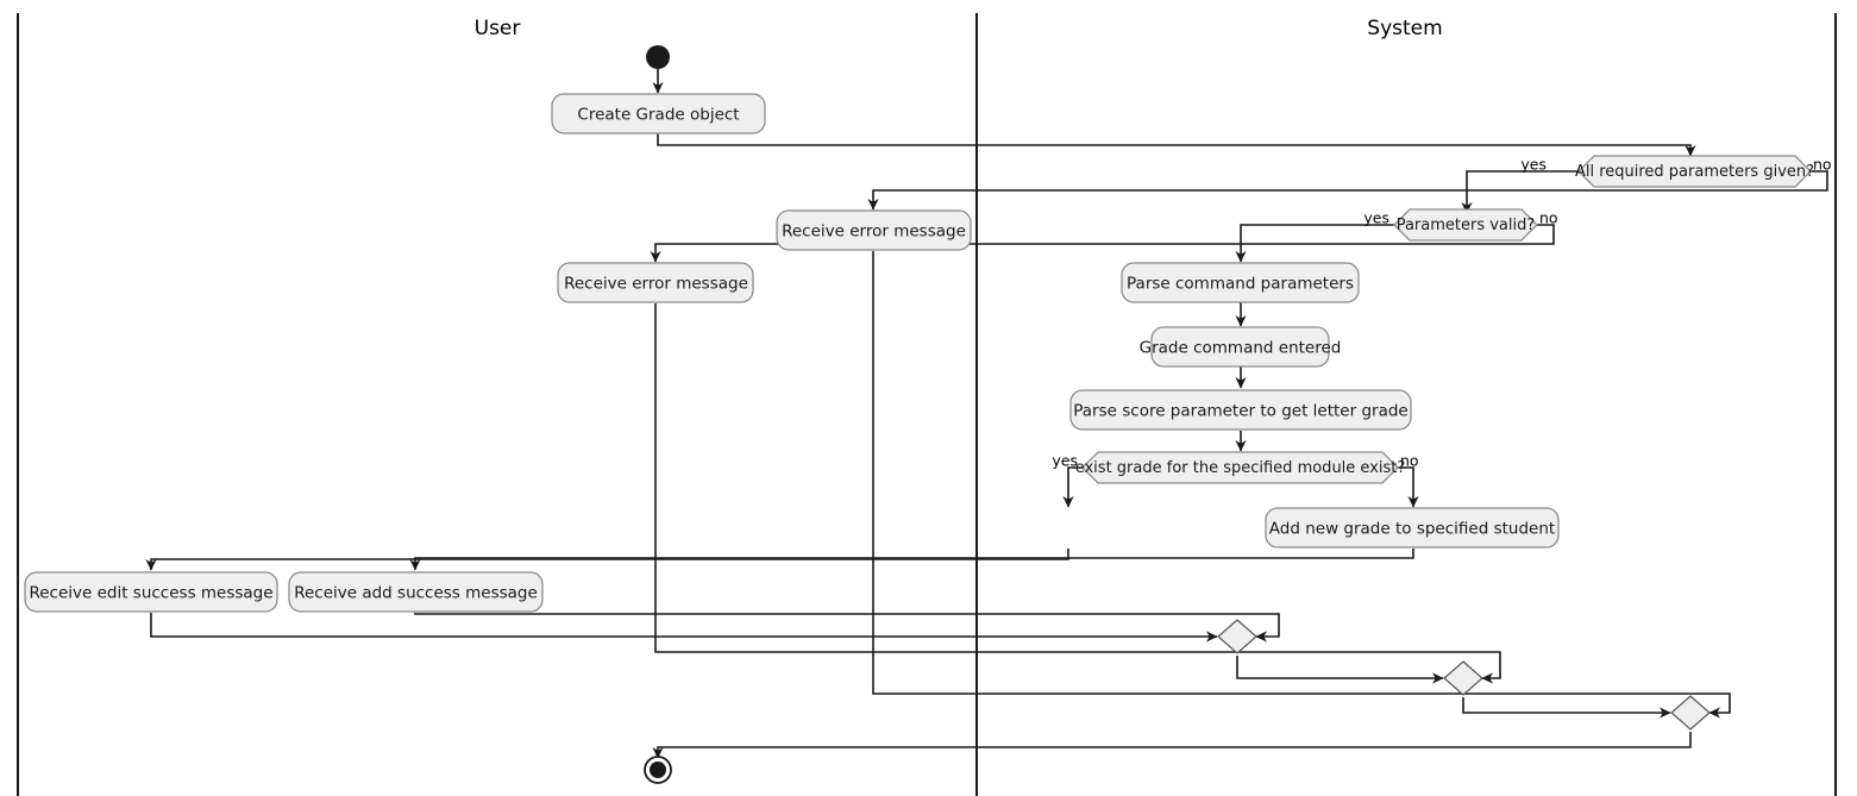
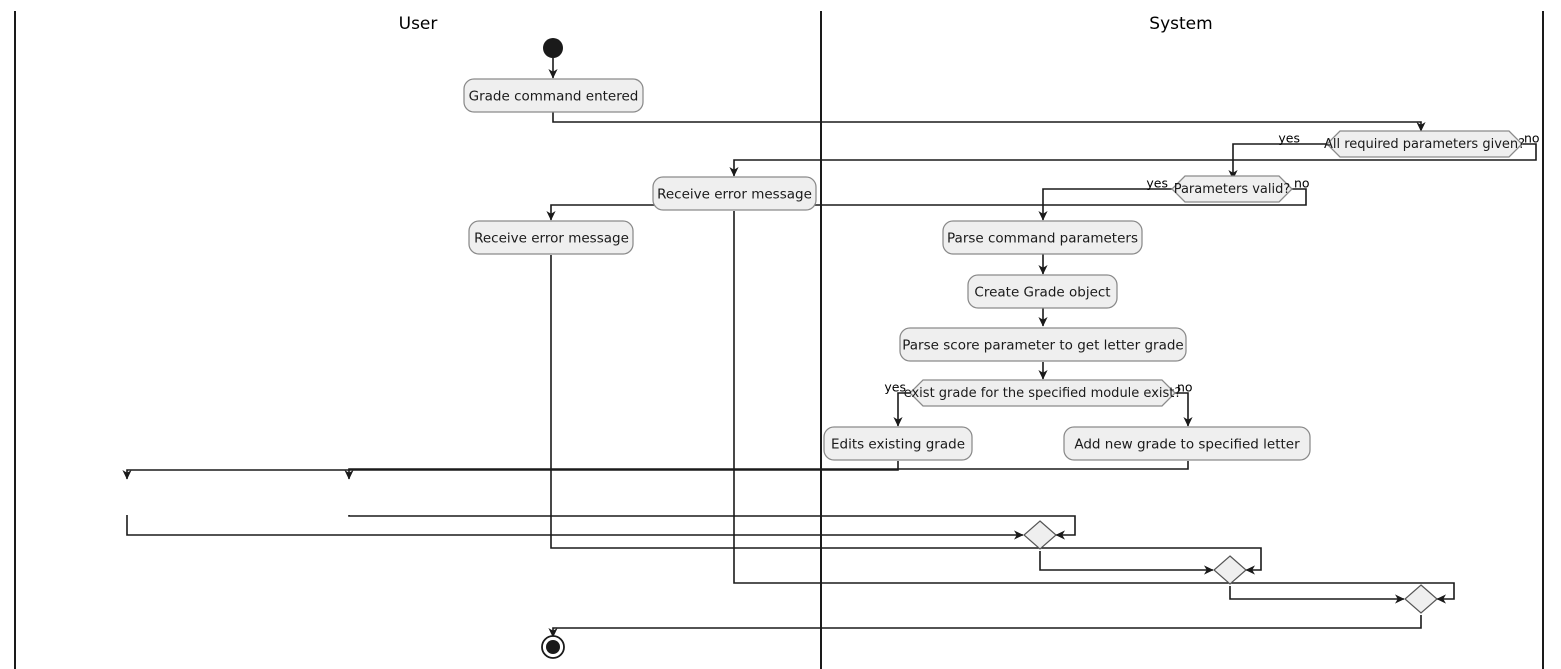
  User
  System
- Create Grade object
+ Grade command entered
  Receive error message
  Receive error message
  Parse command parameters
- Grade command entered
+ Create Grade object
  Parse score parameter to get letter grade
+ Edits existing grade
- Add new grade to specified student
+ Add new grade to specified letter
- Receive edit success message
- Receive add success message
  All required parameters given?
  yes
  no
  Parameters valid?
  yes
  no
  exist grade for the specified module exist?
  yes
  no
